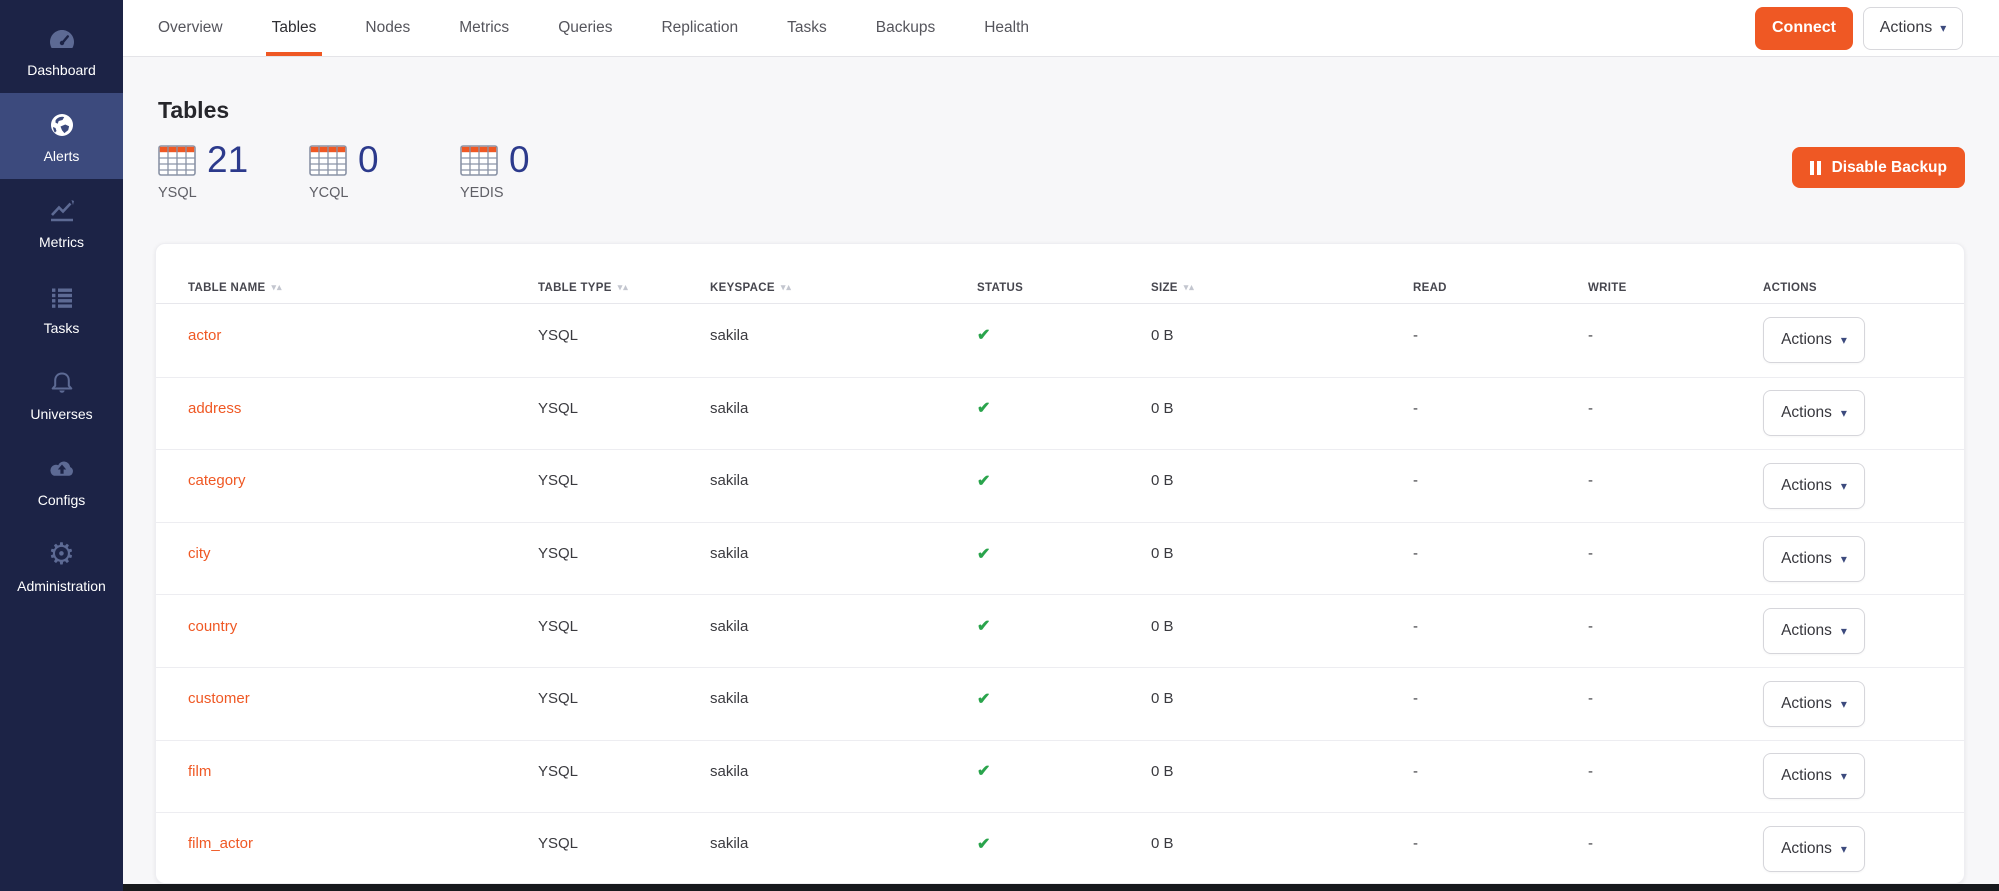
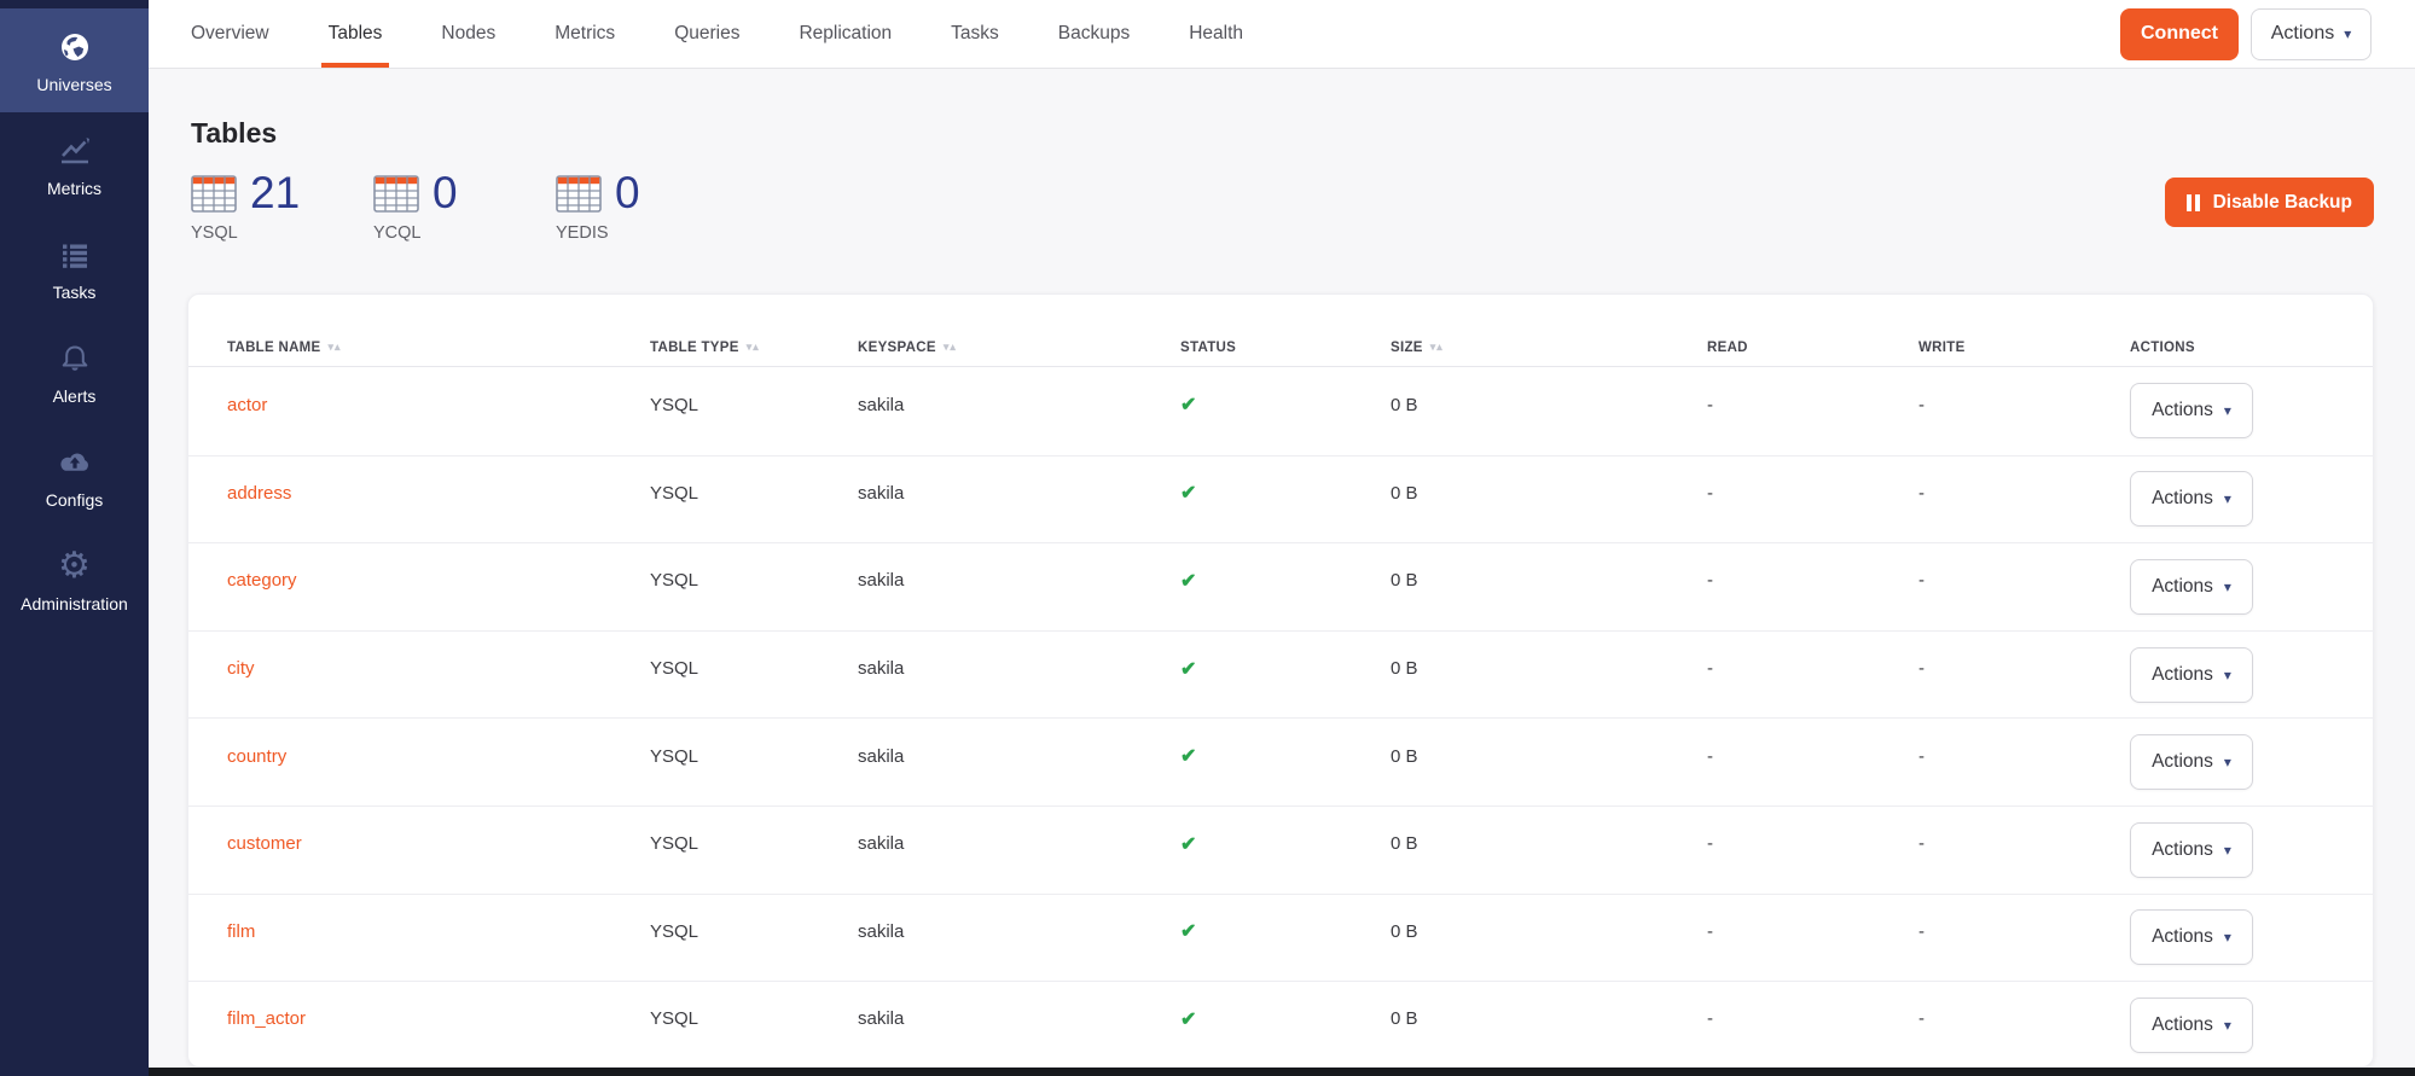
- Dashboard
- Alerts
+ Universes
  Metrics
  Tasks
- Universes
+ Alerts
  Configs
  ⚙
  Administration
  Overview
  Tables
  Nodes
  Metrics
  Queries
  Replication
  Tasks
  Backups
  Health
  Connect
  Actions
  ▾
  Tables
  21
  YSQL
  0
  YCQL
  0
  YEDIS
  Disable Backup
  TABLE NAME
  ▾▴
  TABLE TYPE
  ▾▴
  KEYSPACE
  ▾▴
  STATUS
  SIZE
  ▾▴
  READ
  WRITE
  ACTIONS
  actor
  YSQL
  sakila
  ✔
  0 B
  -
  -
  Actions
  ▾
  address
  YSQL
  sakila
  ✔
  0 B
  -
  -
  Actions
  ▾
  category
  YSQL
  sakila
  ✔
  0 B
  -
  -
  Actions
  ▾
  city
  YSQL
  sakila
  ✔
  0 B
  -
  -
  Actions
  ▾
  country
  YSQL
  sakila
  ✔
  0 B
  -
  -
  Actions
  ▾
  customer
  YSQL
  sakila
  ✔
  0 B
  -
  -
  Actions
  ▾
  film
  YSQL
  sakila
  ✔
  0 B
  -
  -
  Actions
  ▾
  film_actor
  YSQL
  sakila
  ✔
  0 B
  -
  -
  Actions
  ▾
